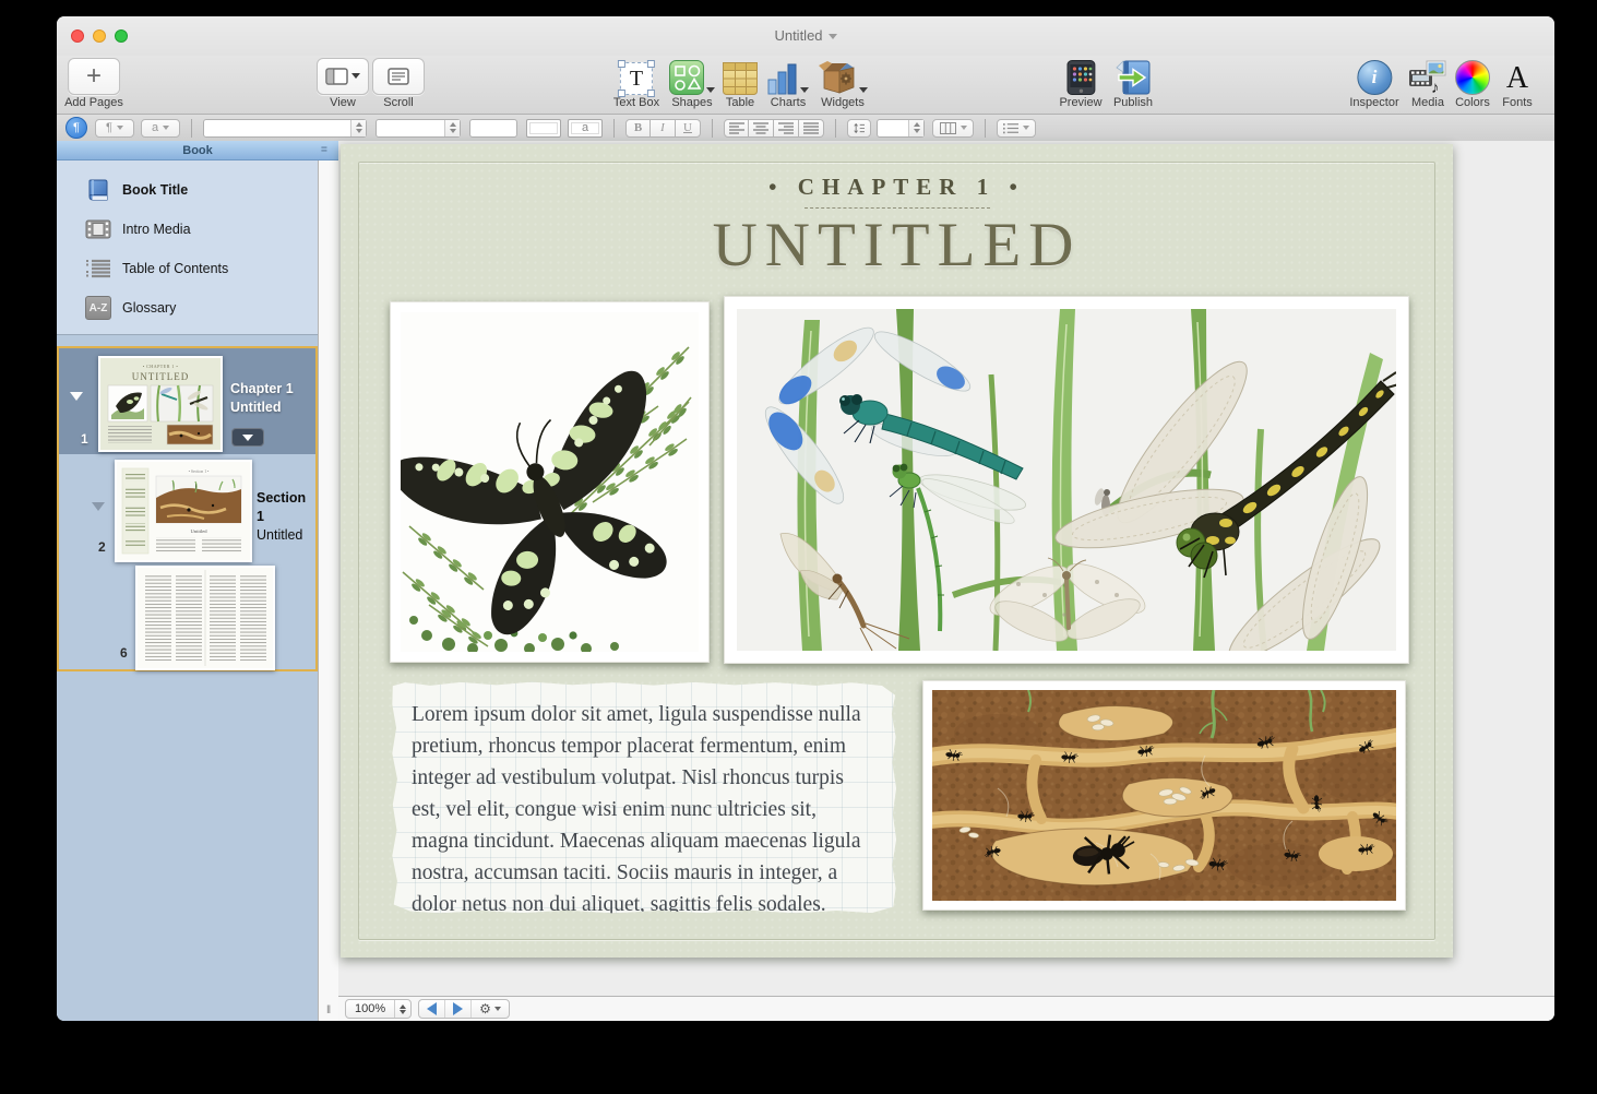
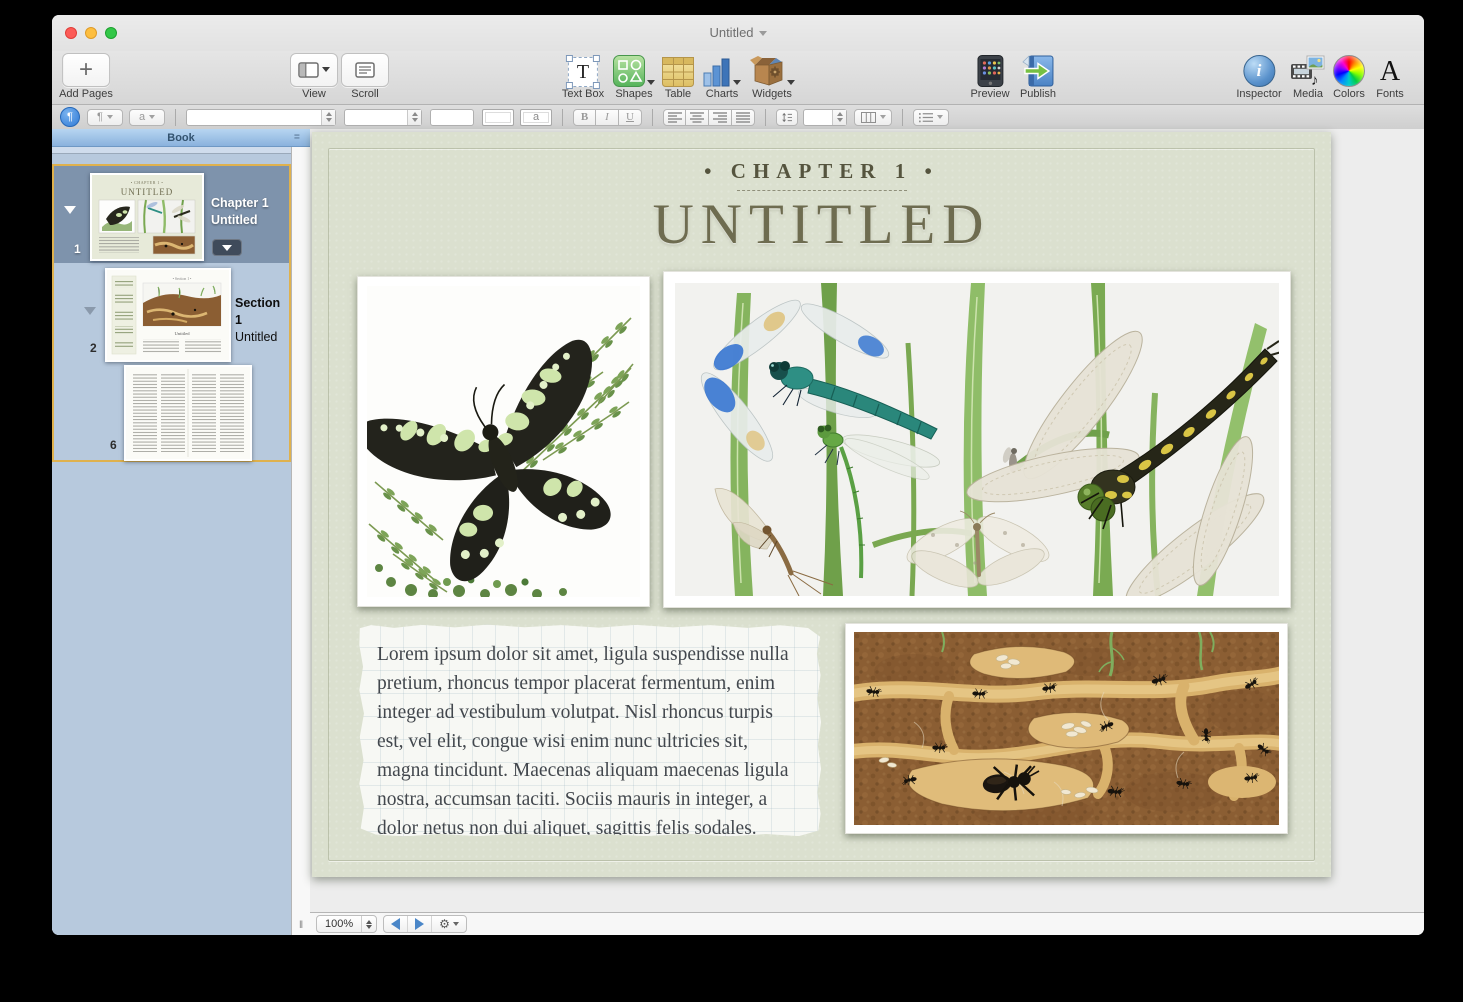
  Untitled
  +
  Add Pages
  View
  Scroll
  T
  Text Box
  Shapes
  Table
  Charts
  Widgets
  Preview
  Publish
  i
  Inspector
  ♪
  Media
  Colors
  A
  Fonts
  ¶
  ¶
  a
  a
  B
  I
  U
  Book
  =
- Book Title
- Intro Media
- Table of Contents
- A-Z
- Glossary
  UNTITLED
  1
  Chapter 1
  Untitled
  2
  Section 1
  Untitled
  6
  ‖
  • CHAPTER 1 •
  UNTITLED
  Lorem ipsum dolor sit amet, ligula suspendisse nulla pretium, rhoncus tempor placerat fermentum, enim integer ad vestibulum volutpat. Nisl rhoncus turpis est, vel elit, congue wisi enim nunc ultricies sit, magna tincidunt. Maecenas aliquam maecenas ligula nostra, accumsan taciti. Sociis mauris in integer, a dolor netus non dui aliquet, sagittis felis sodales.
  100%
  ⚙
